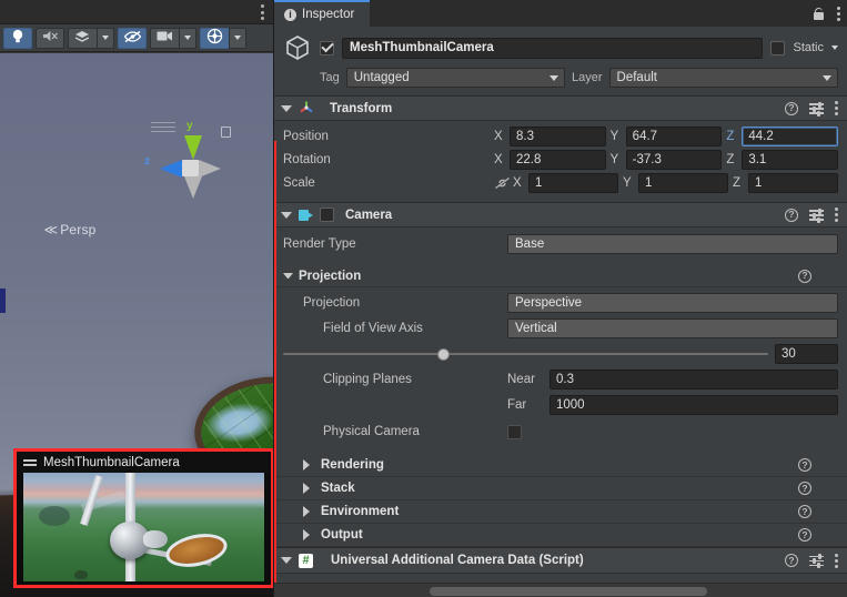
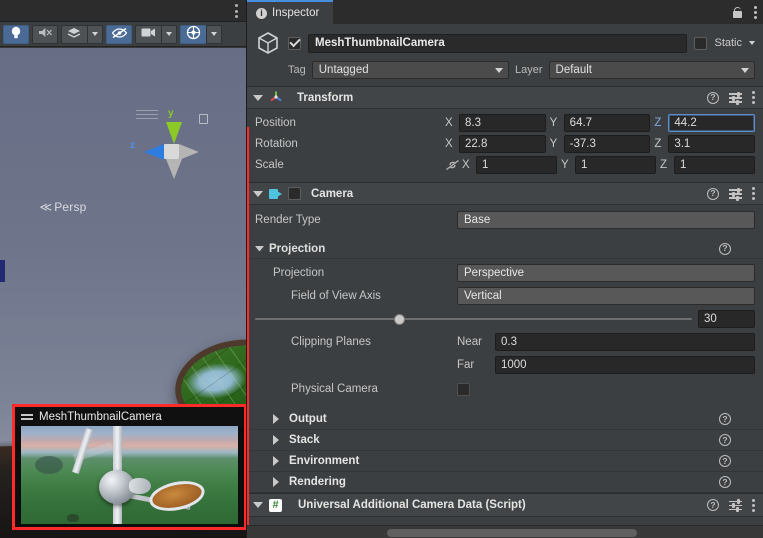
  y
  z
  ≪ Persp
  MeshThumbnailCamera
  i
  Inspector
  MeshThumbnailCamera
  Static
  Tag
  Untagged
  Layer
  Default
  Transform
  ?
  Position
  X
  8.3
  Y
  64.7
  Z
  44.2
  Rotation
  X
  22.8
  Y
  -37.3
  Z
  3.1
  Scale
  X
  1
  Y
  1
  Z
  1
  Camera
  ?
  Render Type
  Base
  Projection
  ?
  Projection
  Perspective
  Field of View Axis
  Vertical
  30
  Clipping Planes
  Near
  0.3
  Far
  1000
  Physical Camera
- Rendering
+ Output
  ?
  Stack
  ?
  Environment
  ?
- Output
+ Rendering
  ?
  #
  Universal Additional Camera Data (Script)
  ?
